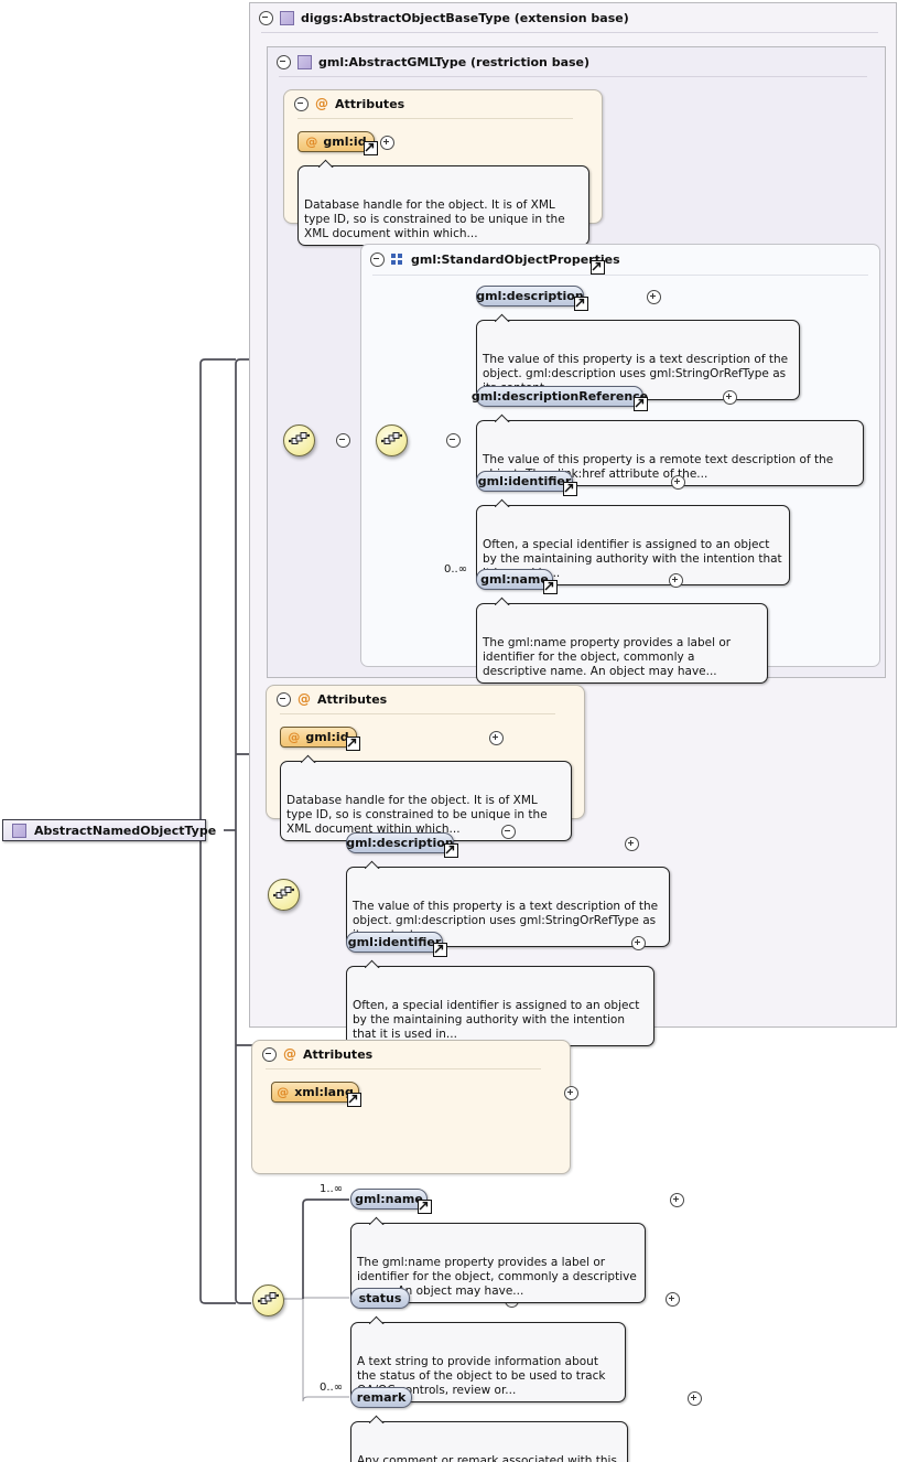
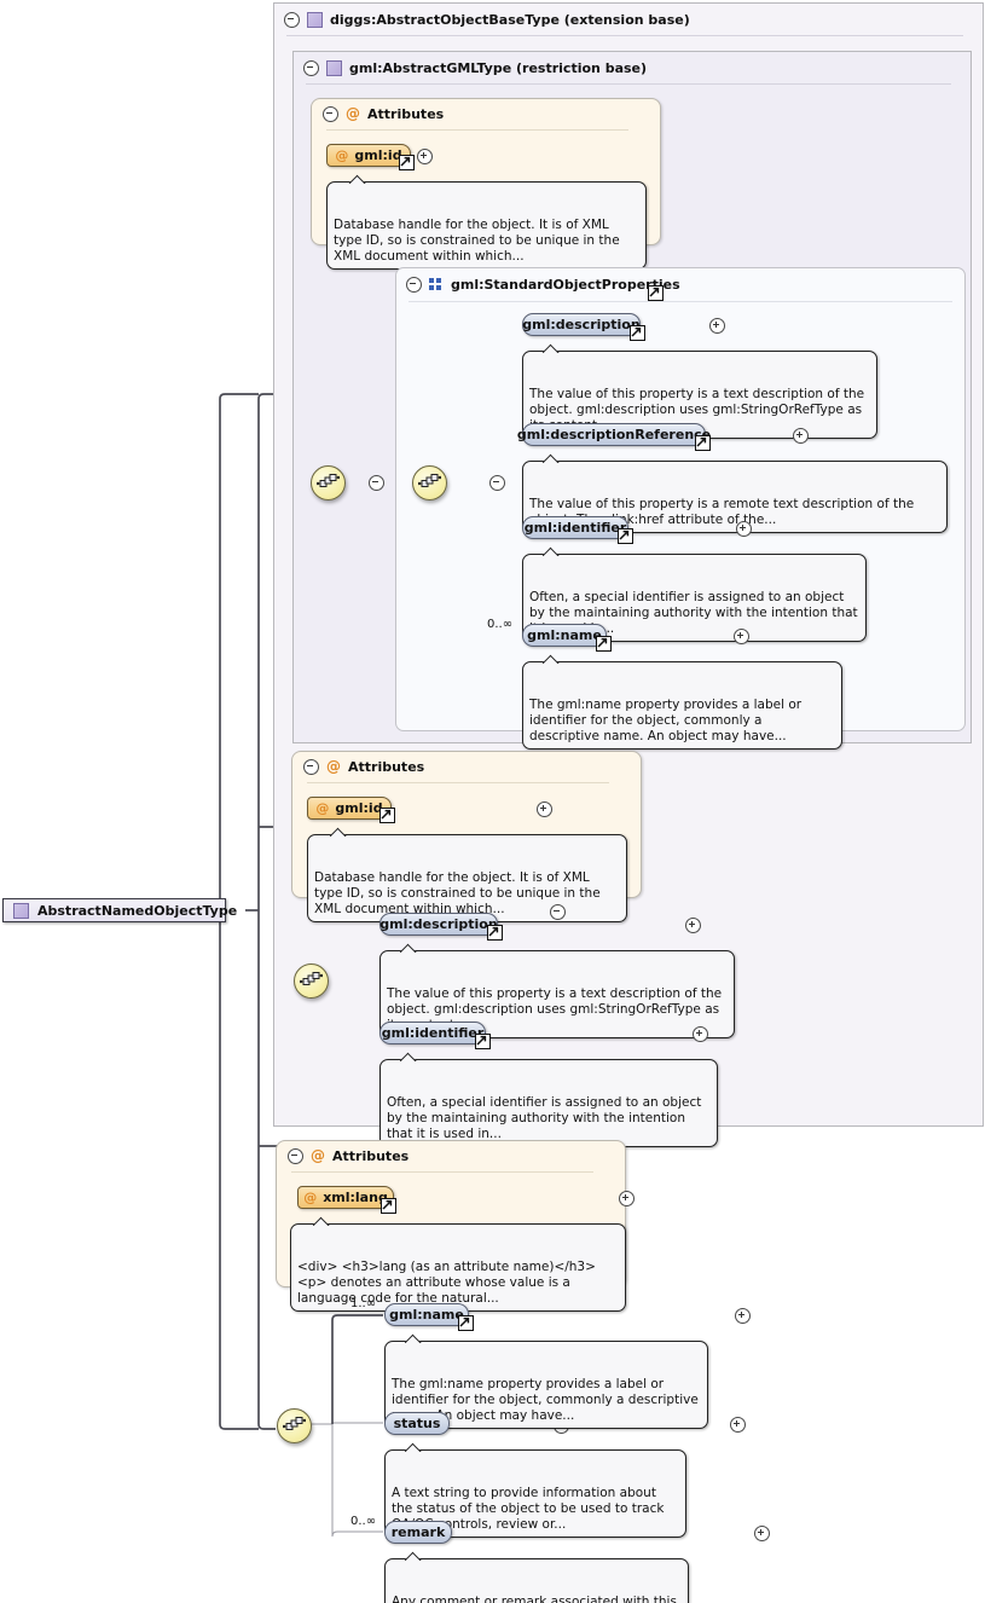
  diggs:AbstractObjectBaseType (extension base)
  gml:AbstractGMLType (restriction base)
  @
  Attributes
  @
  gml:id
  Database handle for the object. It is of XML type ID, so is constrained to be unique in the XML document within which...
  gml:StandardObjectProperties
  gml:descriptio
  The value of this property is a text description of the object. gml:description uses gml:StringOrRefType as
  gml:descriptionReferen
  The value of this property is a remote text description of the k:href attribute of the...
  gml:identifie
  Often, a special identifier is assigned to an object by the maintaining authority with the intention that ..
  0..∞
  gml:nam
  The gml:name property provides a label or identifier for the object, commonly a descriptive name. An object may have...
  @
  Attributes
  @
  gml:id
  Database handle for the object. It is of XML type ID, so is constrained to be unique in the XML document within which...
  gml:descriptio
  The value of this property is a text description of the object. gml:description uses gml:StringOrRefType as
  gml:identifie
  Often, a special identifier is assigned to an object by the maintaining authority with the intention that it is used in...
  @
  Attributes
  @
  xml:lan
+ <div> <h3>lang (as an attribute name)</h3> <p> denotes an attribute whose value is a language code for the natural...
  1..∞
  gml:nam
  The gml:name property provides a label or identifier for the object, commonly a descriptive n object may have...
  status
  A text string to provide information about the status of the object to be used to track ntrols, review or...
  0..∞
  remark
  Any comment or remark associated with this
  AbstractNamedObjectType
